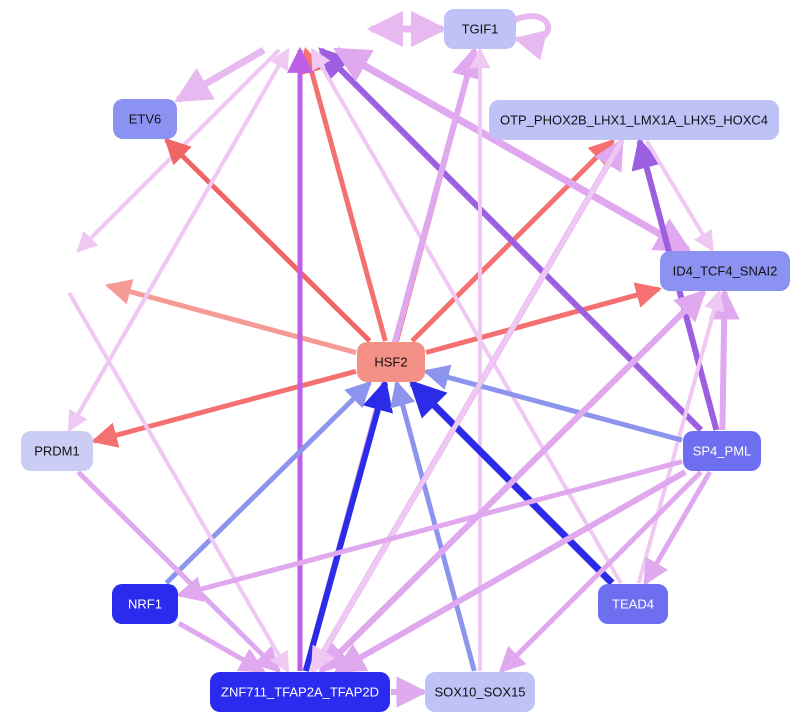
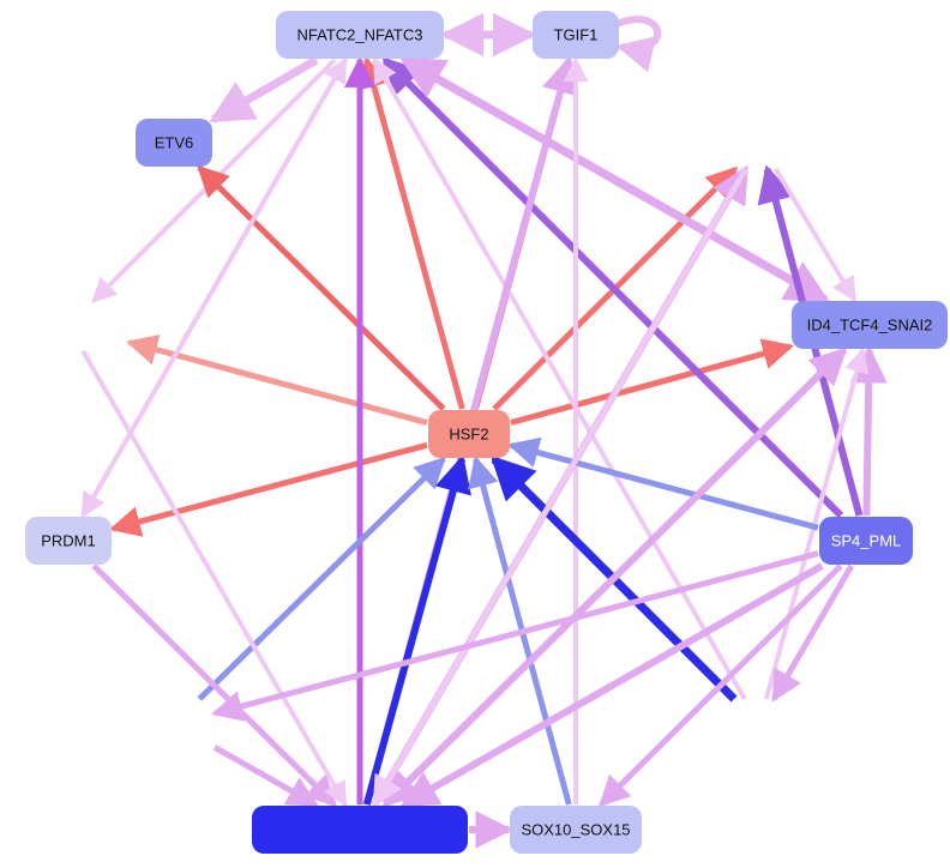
+ NFATC2_NFATC3
  TGIF1
  ETV6
- OTP_PHOX2B_LHX1_LMX1A_LHX5_HOXC4
  ID4_TCF4_SNAI2
  HSF2
  PRDM1
  SP4_PML
- NRF1
- TEAD4
- ZNF711_TFAP2A_TFAP2D
  SOX10_SOX15
